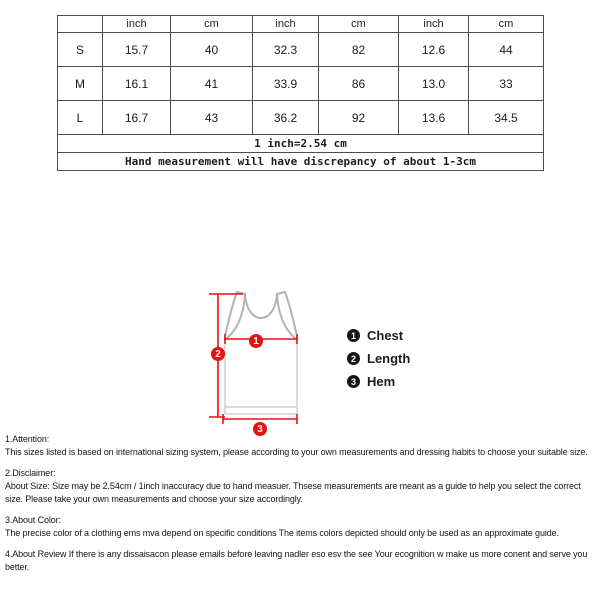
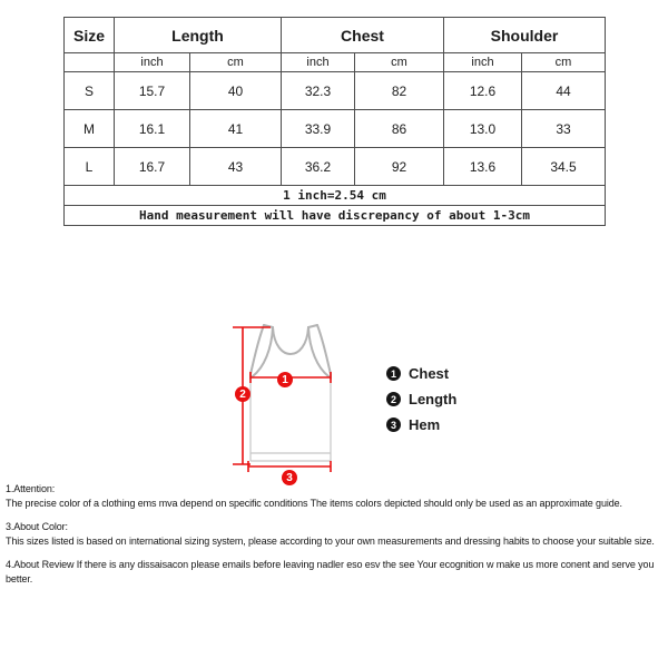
+ Size	Length	Chest	Shoulder
  	inch	cm	inch	cm	inch	cm
  S	15.7	40	32.3	82	12.6	44
  M	16.1	41	33.9	86	13.0	33
  L	16.7	43	36.2	92	13.6	34.5
  1 inch=2.54 cm
  Hand measurement will have discrepancy of about 1-3cm
  1
  2
  3
  1
  Chest
  2
  Length
  3
  Hem
  1.Attention:
- This sizes listed is based on international sizing system, please according to your own measurements and dressing habits to choose your suitable size.
+ The precise color of a clothing ems mva depend on specific conditions The items colors depicted should only be used as an approximate guide.
- 2.Disclaimer:
- About Size: Size may be 2.54cm / 1inch inaccuracy due to hand measuer. Thsese measurements are meant as a guide to help you select the correct size. Please take your own measurements and choose your size accordingly.
  3.About Color:
- The precise color of a clothing ems mva depend on specific conditions The items colors depicted should only be used as an approximate guide.
+ This sizes listed is based on international sizing system, please according to your own measurements and dressing habits to choose your suitable size.
  4.About Review If there is any dissaisacon please emails before leaving nadler eso esv the see Your ecognition w make us more conent and serve you better.
